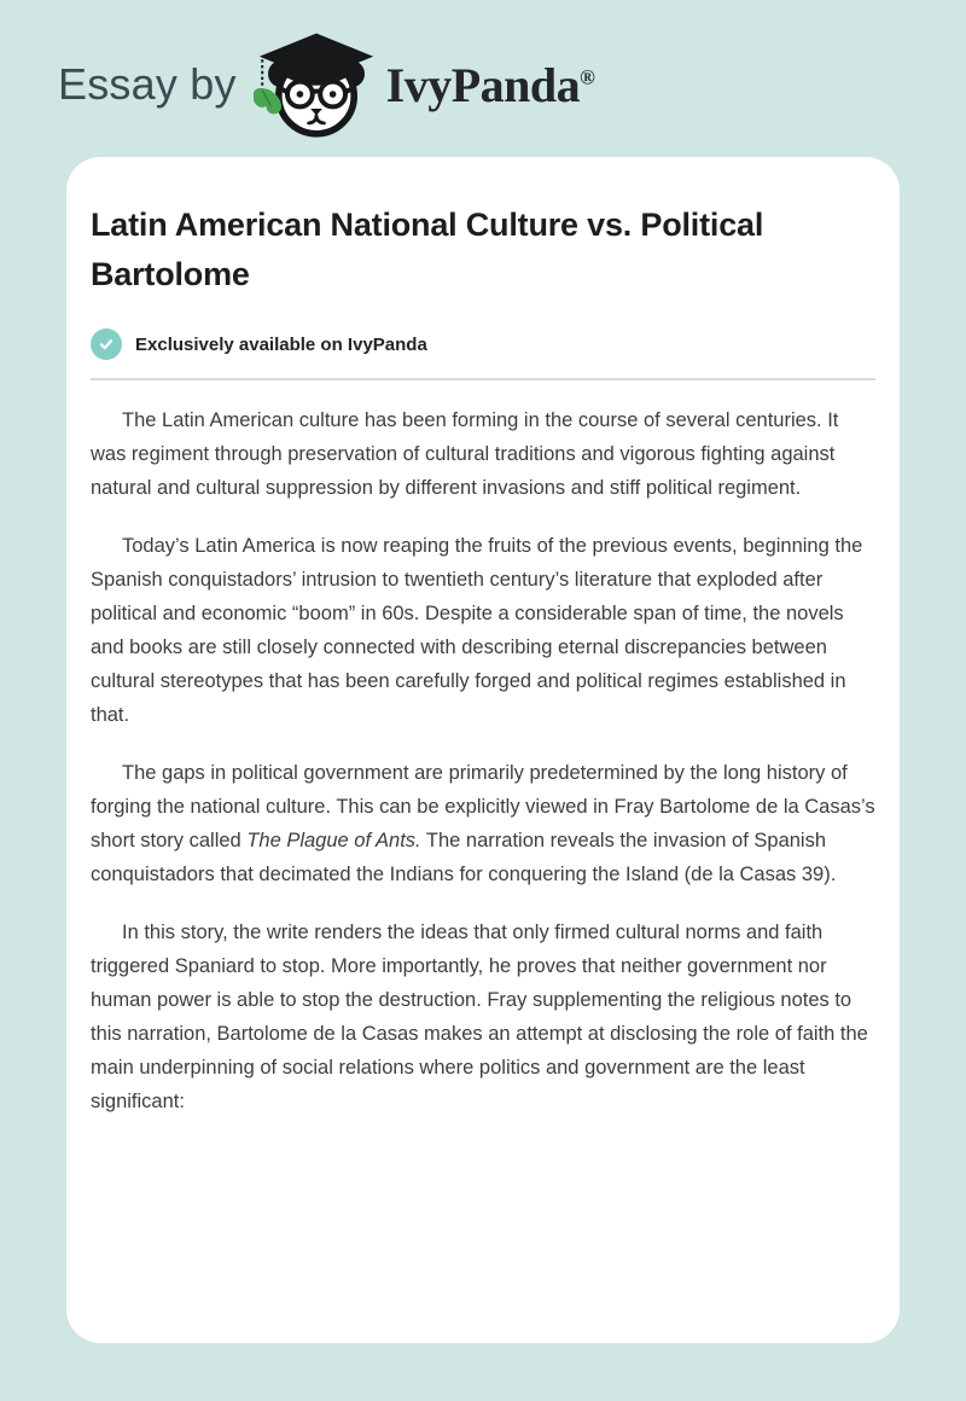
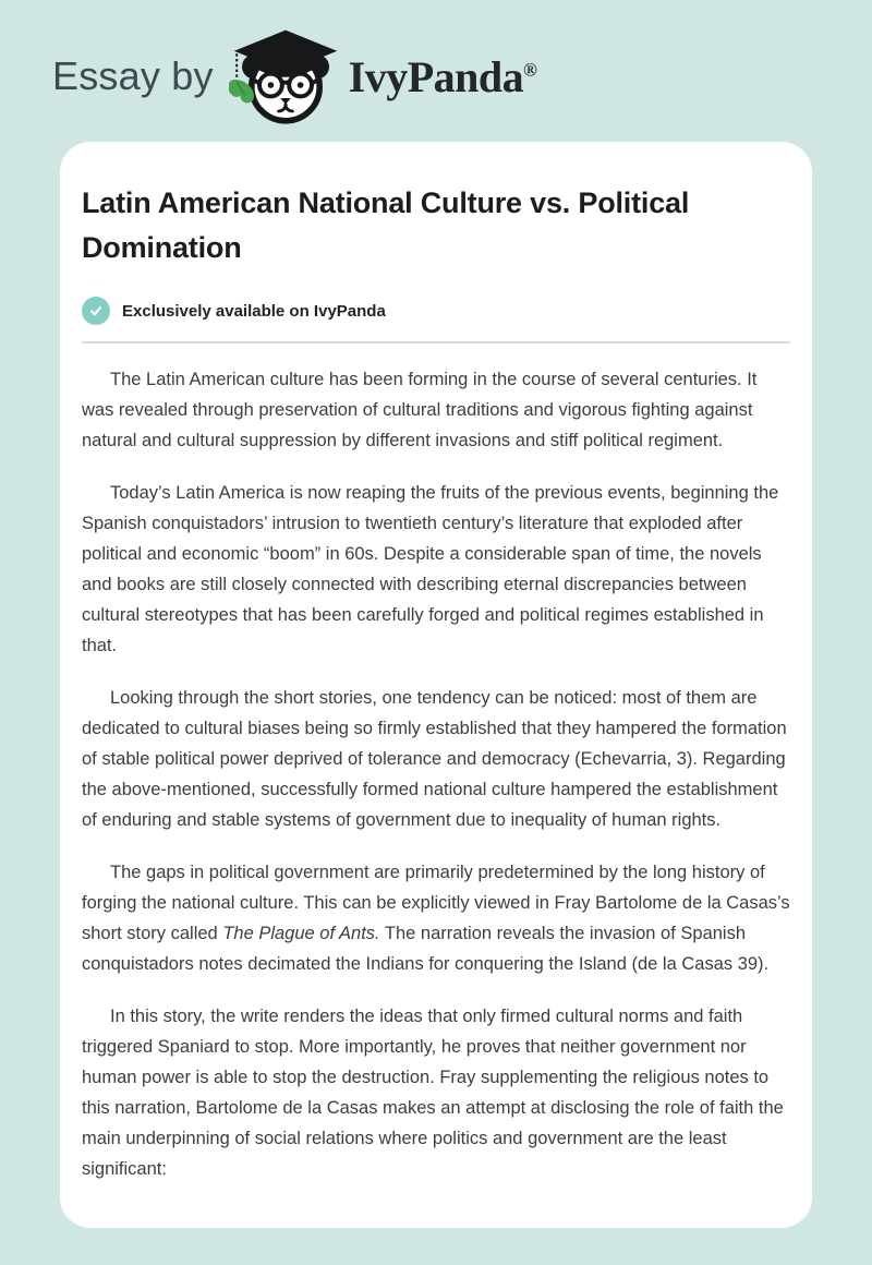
  Essay by
  IvyPanda®
- Latin American National Culture vs. Political Bartolome
+ Latin American National Culture vs. Political Domination
  Exclusively available on IvyPanda
- The Latin American culture has been forming in the course of several centuries. It was regiment through preservation of cultural traditions and vigorous fighting against natural and cultural suppression by different invasions and stiff political regiment.
+ The Latin American culture has been forming in the course of several centuries. It was revealed through preservation of cultural traditions and vigorous fighting against natural and cultural suppression by different invasions and stiff political regiment.
  Today’s Latin America is now reaping the fruits of the previous events, beginning the Spanish conquistadors’ intrusion to twentieth century’s literature that exploded after political and economic “boom” in 60s. Despite a considerable span of time, the novels and books are still closely connected with describing eternal discrepancies between cultural stereotypes that has been carefully forged and political regimes established in that.
+ Looking through the short stories, one tendency can be noticed: most of them are dedicated to cultural biases being so firmly established that they hampered the formation of stable political power deprived of tolerance and democracy (Echevarria, 3). Regarding the above-mentioned, successfully formed national culture hampered the establishment of enduring and stable systems of government due to inequality of human rights.
- The gaps in political government are primarily predetermined by the long history of forging the national culture. This can be explicitly viewed in Fray Bartolome de la Casas’s short story called The Plague of Ants. The narration reveals the invasion of Spanish conquistadors that decimated the Indians for conquering the Island (de la Casas 39).
+ The gaps in political government are primarily predetermined by the long history of forging the national culture. This can be explicitly viewed in Fray Bartolome de la Casas’s short story called The Plague of Ants. The narration reveals the invasion of Spanish conquistadors notes decimated the Indians for conquering the Island (de la Casas 39).
  In this story, the write renders the ideas that only firmed cultural norms and faith triggered Spaniard to stop. More importantly, he proves that neither government nor human power is able to stop the destruction. Fray supplementing the religious notes to this narration, Bartolome de la Casas makes an attempt at disclosing the role of faith the main underpinning of social relations where politics and government are the least significant:
